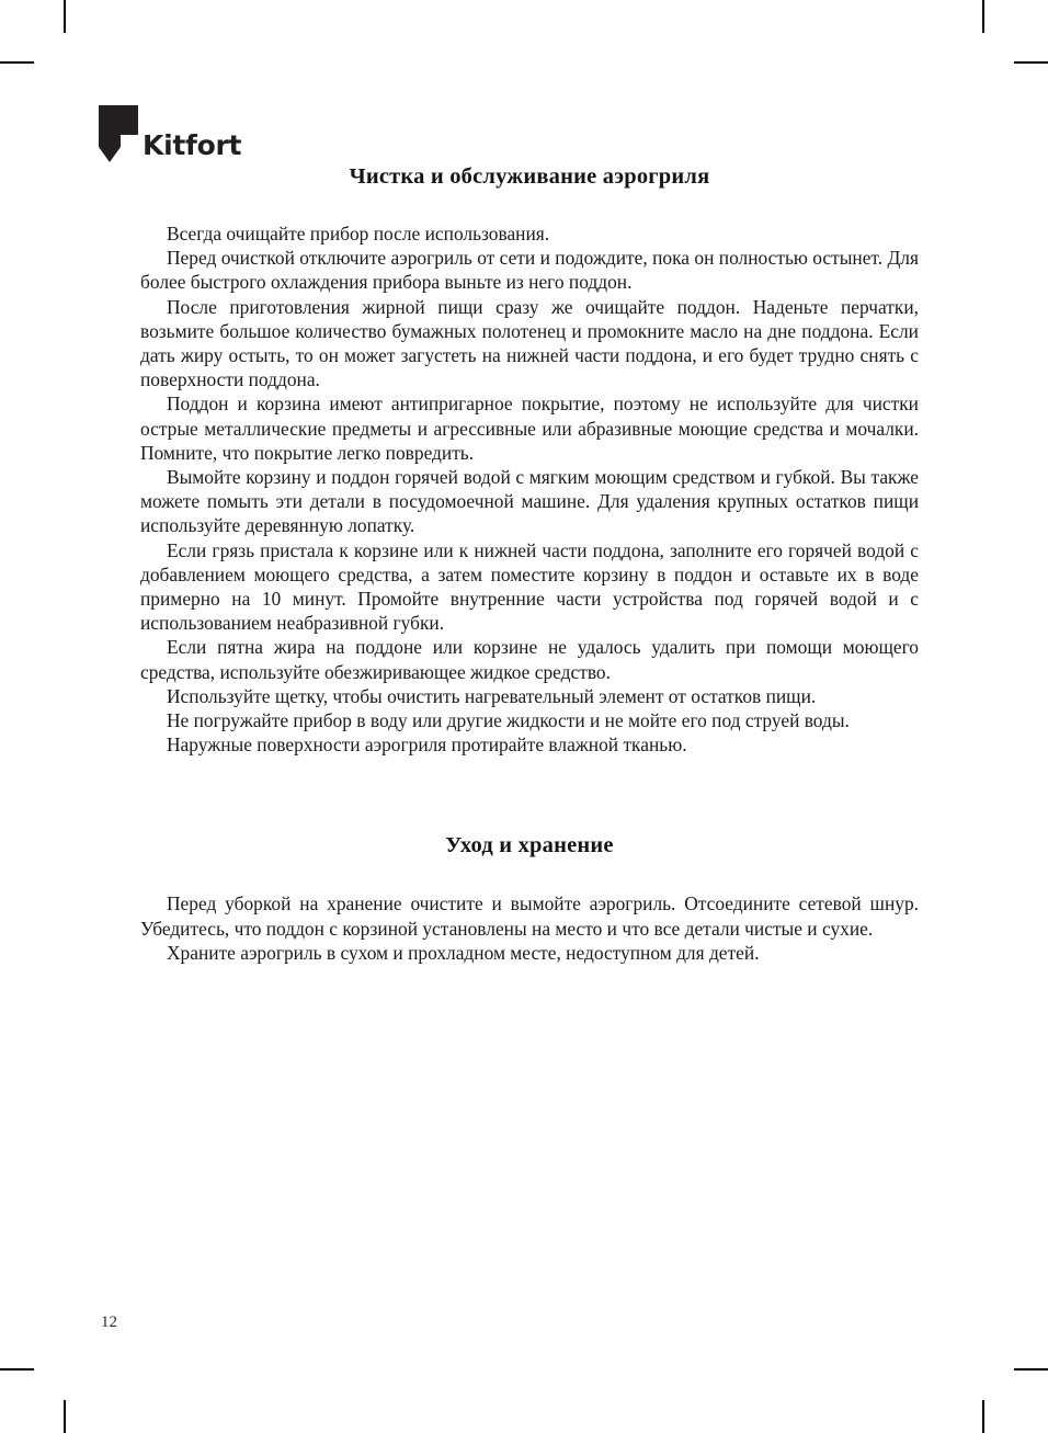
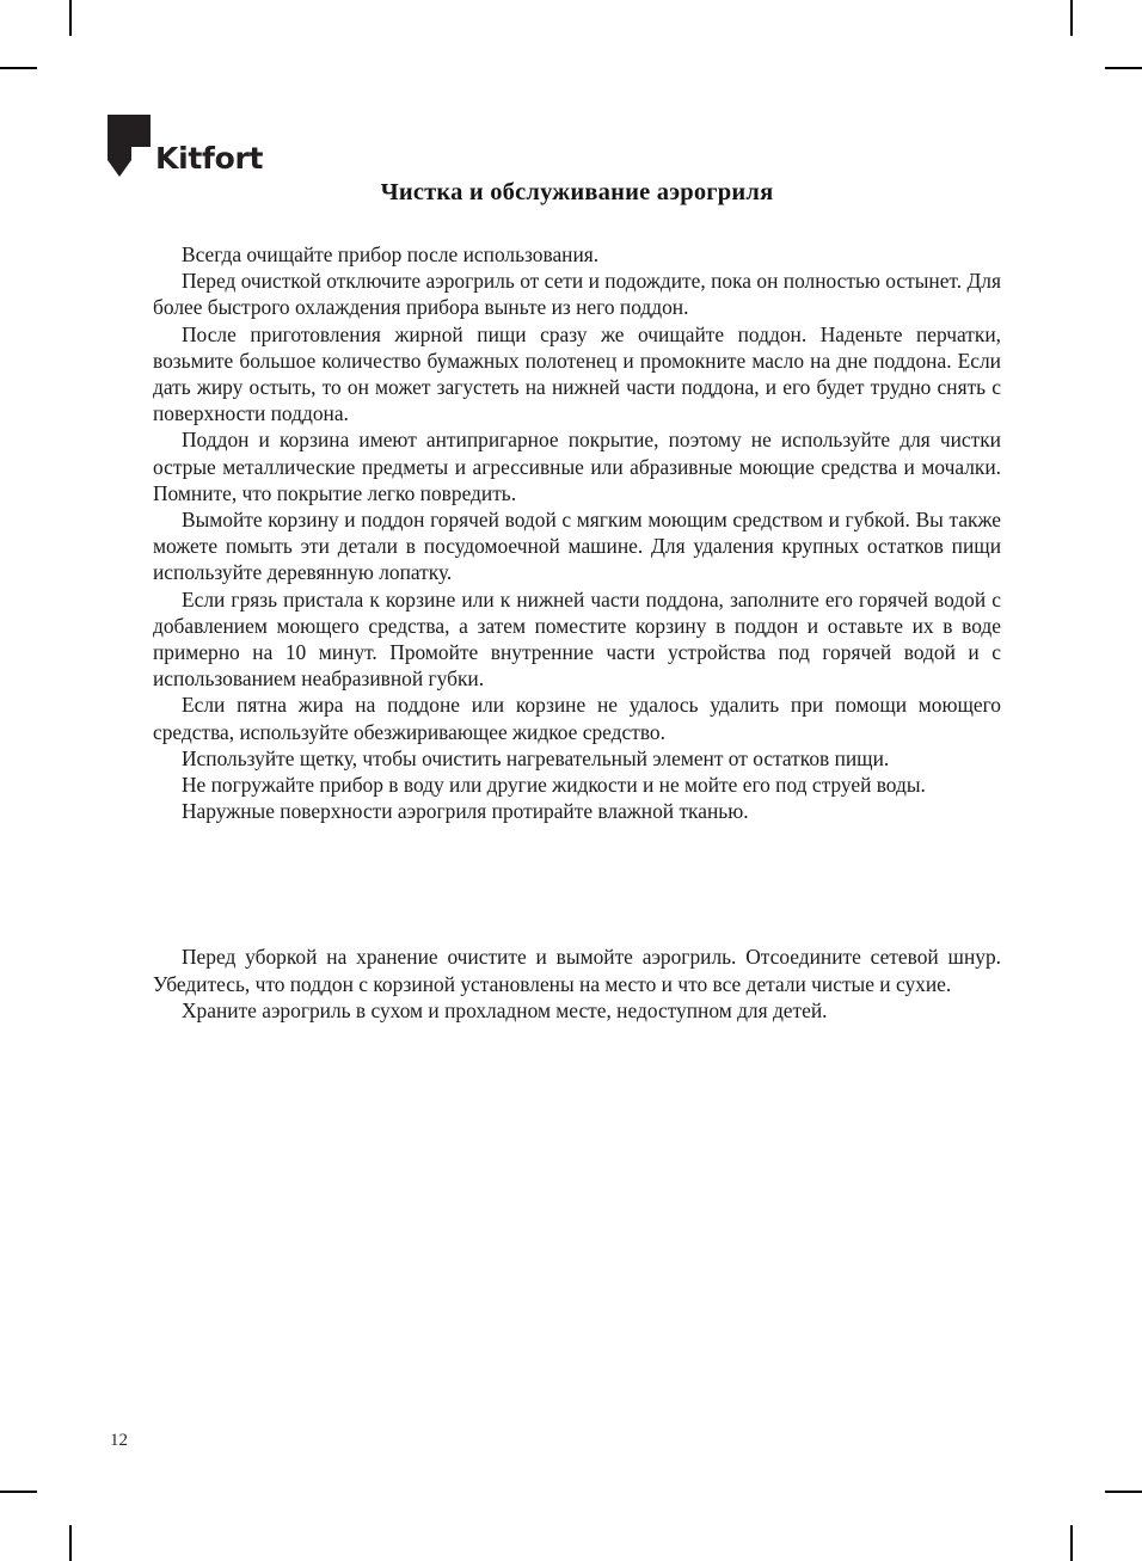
  Kitfort
  Чистка и обслуживание аэрогриля
  Всегда очищайте прибор после использования.
  Перед очисткой отключите аэрогриль от сети и подождите, пока он полностью остынет. Для более быстрого охлаждения прибора выньте из него поддон.
  После приготовления жирной пищи сразу же очищайте поддон. Наденьте перчатки, возьмите большое количество бумажных полотенец и промокните масло на дне поддона. Если дать жиру остыть, то он может загустеть на нижней части поддона, и его будет трудно снять с поверхности поддона.
  Поддон и корзина имеют антипригарное покрытие, поэтому не используйте для чистки острые металлические предметы и агрессивные или абразивные моющие средства и мочалки. Помните, что покрытие легко повредить.
  Вымойте корзину и поддон горячей водой с мягким моющим средством и губ­кой. Вы также можете помыть эти детали в посудомоечной машине. Для удаления крупных остатков пищи используйте деревянную лопатку.
  Если грязь пристала к корзине или к нижней части поддона, заполните его горя­чей водой с добавлением моющего средства, а затем поместите корзину в поддон и оставьте их в воде примерно на 10 минут. Промойте внутренние части устройства под горячей водой и с использованием неабразивной губки.
  Если пятна жира на поддоне или корзине не удалось удалить при помощи мою­щего средства, используйте обезжиривающее жидкое средство.
  Используйте щетку, чтобы очистить нагревательный элемент от остатков пищи.
  Не погружайте прибор в воду или другие жидкости и не мойте его под струей воды.
  Наружные поверхности аэрогриля протирайте влажной тканью.
- Уход и хранение
  Перед уборкой на хранение очистите и вымойте аэрогриль. Отсоедините сетевой шнур. Убедитесь, что поддон с корзиной установлены на место и что все детали чистые и сухие.
  Храните аэрогриль в сухом и прохладном месте, недоступном для детей.
  12
